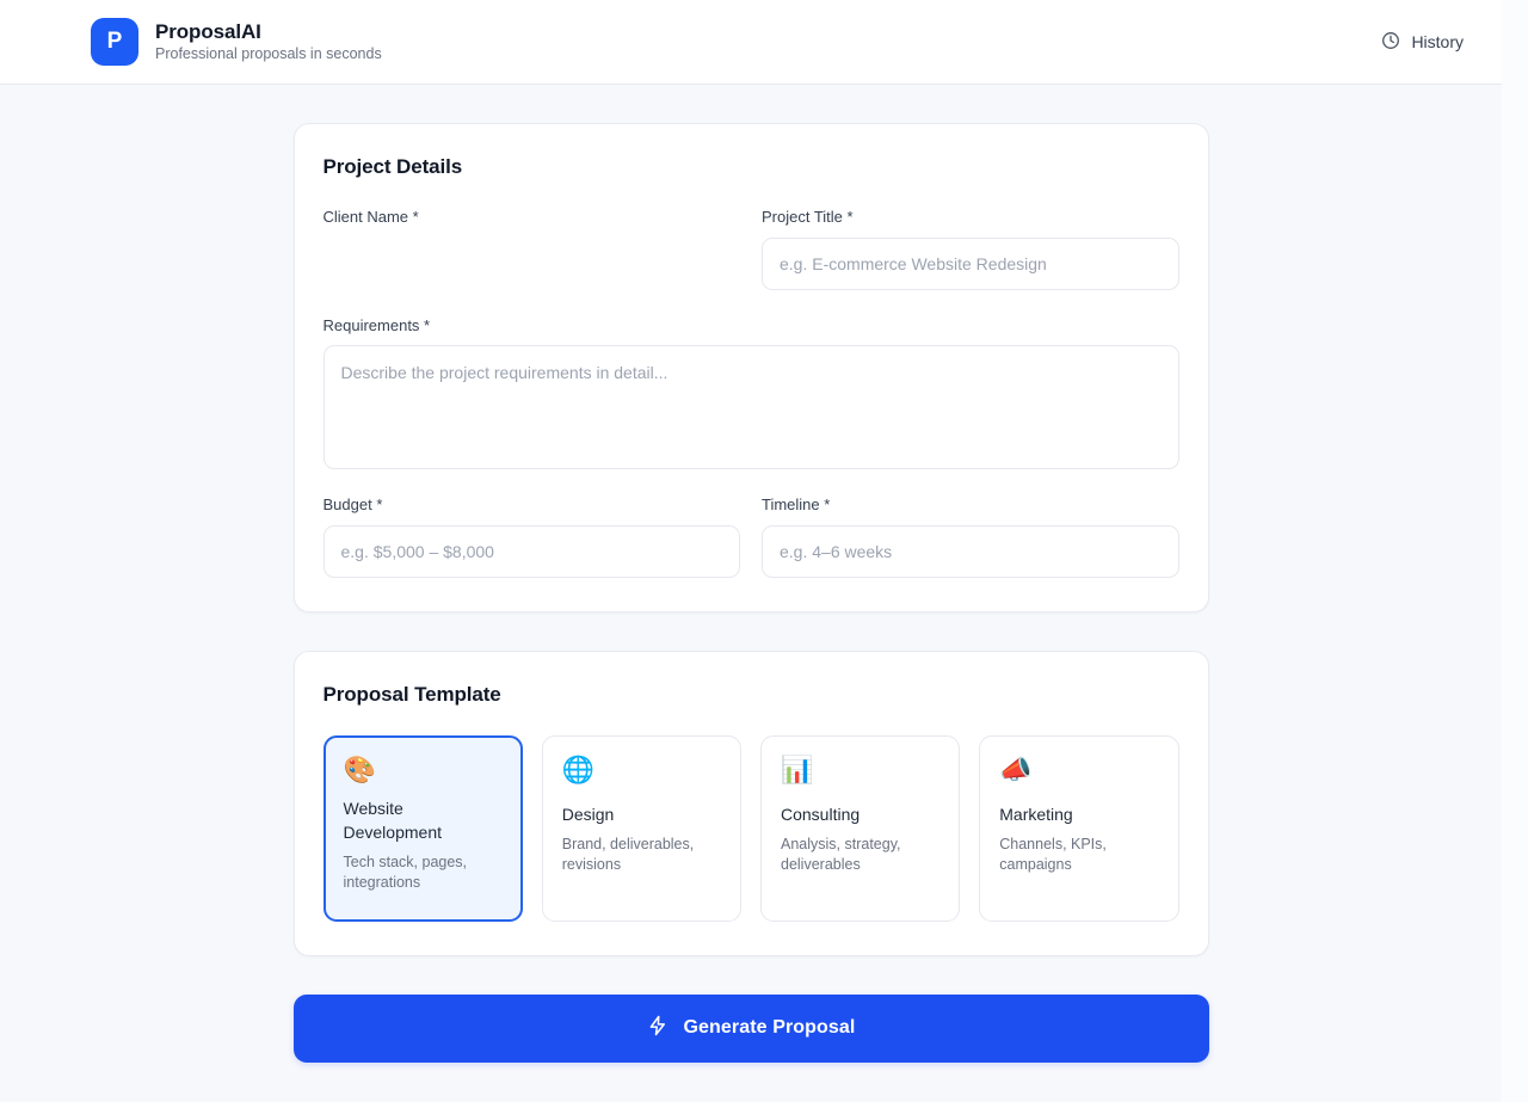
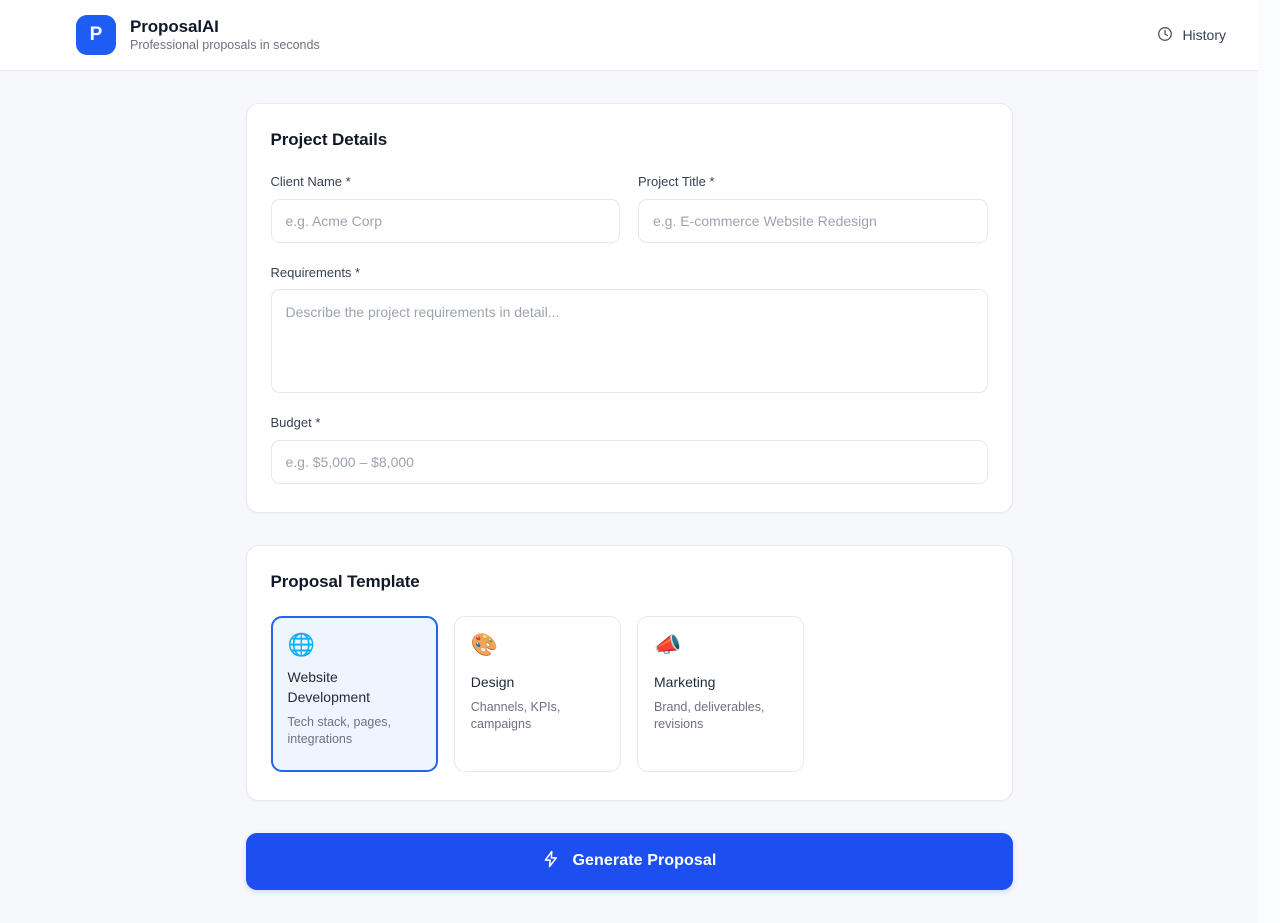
  P
  ProposalAI
  Professional proposals in seconds
  History
  Project Details
  Client Name *
+ e.g. Acme Corp
  Project Title *
  e.g. E-commerce Website Redesign
  Requirements *
  Describe the project requirements in detail...
  Budget *
  e.g. $5,000 – $8,000
- Timeline *
- e.g. 4–6 weeks
  Proposal Template
- 🎨
+ 🌐
  Website Development
  Tech stack, pages, integrations
- 🌐
+ 🎨
  Design
- Brand, deliverables, revisions
+ Channels, KPIs, campaigns
- 📊
- Consulting
- Analysis, strategy, deliverables
  📣
  Marketing
- Channels, KPIs, campaigns
+ Brand, deliverables, revisions
  Generate Proposal
